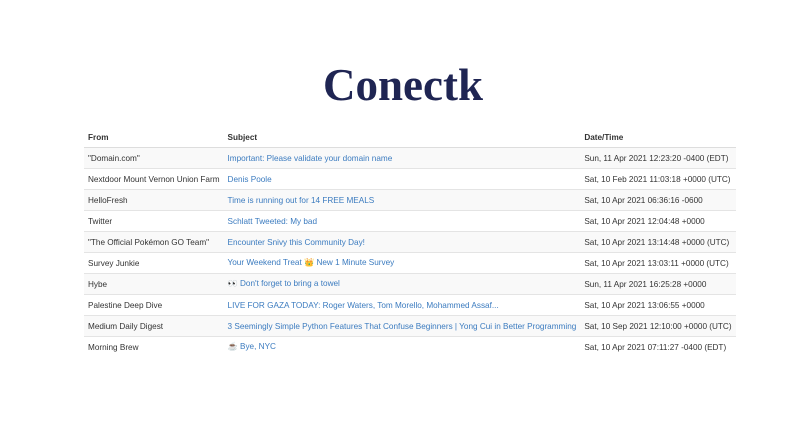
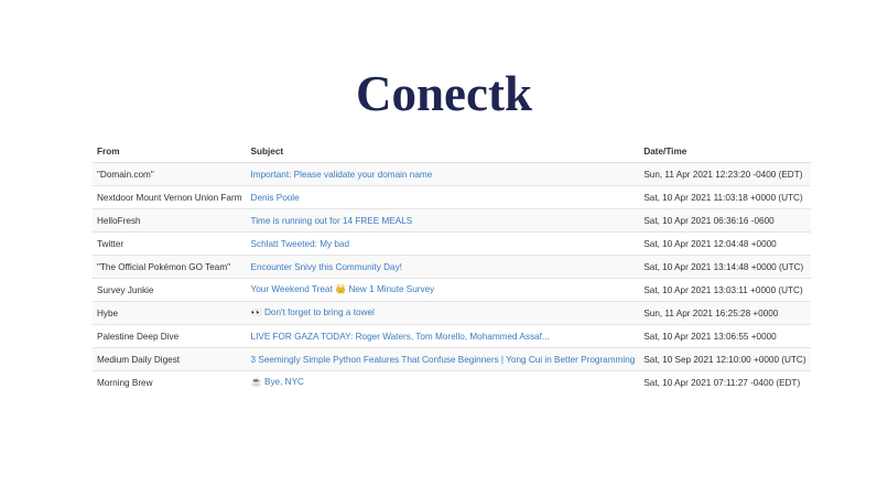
  Conectk
  From	Subject	Date/Time
  "Domain.com"	Important: Please validate your domain name	Sun, 11 Apr 2021 12:23:20 -0400 (EDT)
- Nextdoor Mount Vernon Union Farm	Denis Poole	Sat, 10 Feb 2021 11:03:18 +0000 (UTC)
+ Nextdoor Mount Vernon Union Farm	Denis Poole	Sat, 10 Apr 2021 11:03:18 +0000 (UTC)
  HelloFresh	Time is running out for 14 FREE MEALS	Sat, 10 Apr 2021 06:36:16 -0600
  Twitter	Schlatt Tweeted: My bad	Sat, 10 Apr 2021 12:04:48 +0000
  "The Official Pokémon GO Team"	Encounter Snivy this Community Day!	Sat, 10 Apr 2021 13:14:48 +0000 (UTC)
  Survey Junkie	Your Weekend Treat 👑 New 1 Minute Survey	Sat, 10 Apr 2021 13:03:11 +0000 (UTC)
  Hybe	👀 Don't forget to bring a towel	Sun, 11 Apr 2021 16:25:28 +0000
  Palestine Deep Dive	LIVE FOR GAZA TODAY: Roger Waters, Tom Morello, Mohammed Assaf...	Sat, 10 Apr 2021 13:06:55 +0000
  Medium Daily Digest	3 Seemingly Simple Python Features That Confuse Beginners | Yong Cui in Better Programming	Sat, 10 Sep 2021 12:10:00 +0000 (UTC)
  Morning Brew	☕ Bye, NYC	Sat, 10 Apr 2021 07:11:27 -0400 (EDT)
